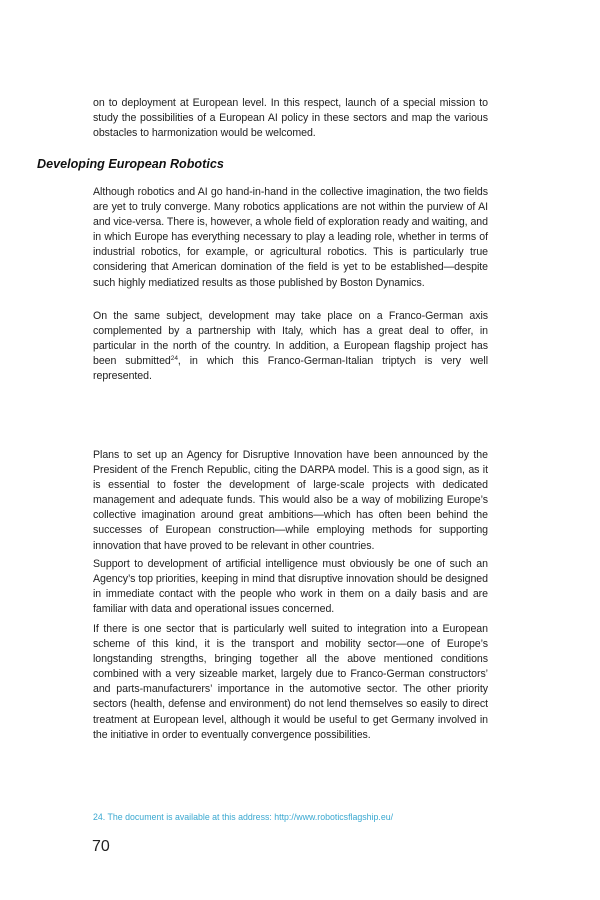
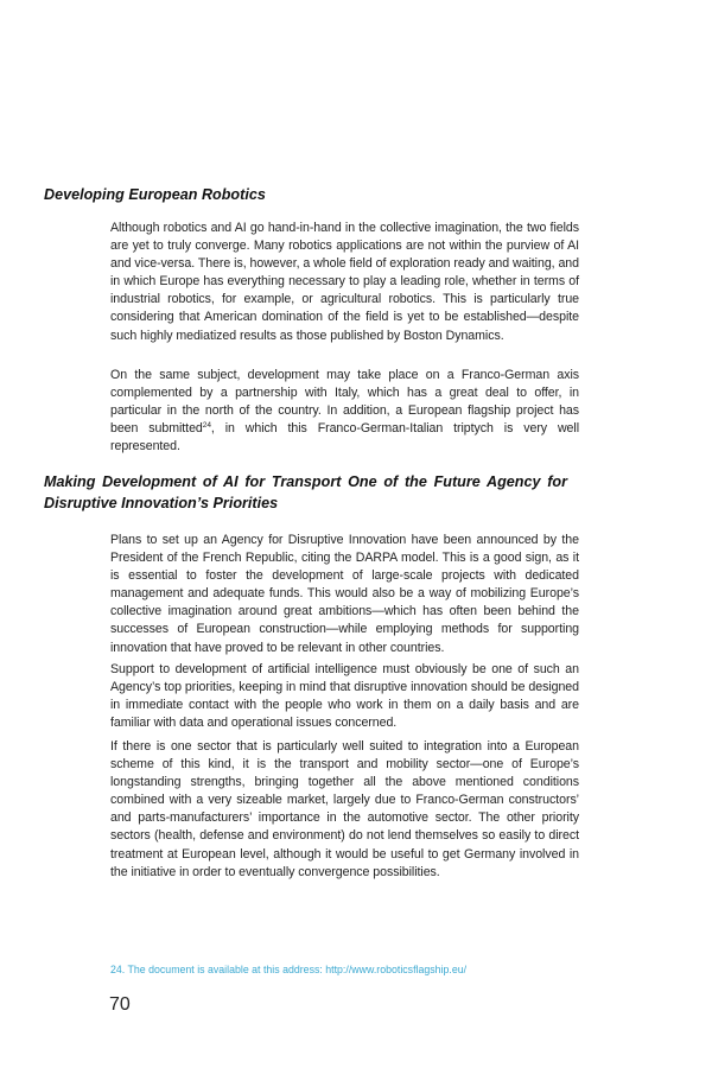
- on to deployment at European level. In this respect, launch of a special mission to study the possibilities of a European AI policy in these sectors and map the various obstacles to harmonization would be welcomed.
  Developing European Robotics
  Although robotics and AI go hand-in-hand in the collective imagination, the two fields are yet to truly converge. Many robotics applications are not within the purview of AI and vice-versa. There is, however, a whole field of exploration ready and waiting, and in which Europe has everything necessary to play a leading role, whether in terms of industrial robotics, for example, or agricultural robotics. This is particularly true considering that American domination of the field is yet to be established—despite such highly mediatized results as those published by Boston Dynamics.
  On the same subject, development may take place on a Franco-German axis complemented by a partnership with Italy, which has a great deal to offer, in particular in the north of the country. In addition, a European flagship project has been submitted , in which this Franco-German-Italian triptych is very well represented.
+ Making Development of AI for Transport One of the Future Agency for Disruptive Innovation’s Priorities
  Plans to set up an Agency for Disruptive Innovation have been announced by the President of the French Republic, citing the DARPA model. This is a good sign, as it is essential to foster the development of large-scale projects with dedicated management and adequate funds. This would also be a way of mobilizing Europe’s collective imagination around great ambitions—which has often been behind the successes of European construction—while employing methods for supporting innovation that have proved to be relevant in other countries.
  Support to development of artificial intelligence must obviously be one of such an Agency’s top priorities, keeping in mind that disruptive innovation should be designed in immediate contact with the people who work in them on a daily basis and are familiar with data and operational issues concerned.
  If there is one sector that is particularly well suited to integration into a European scheme of this kind, it is the transport and mobility sector—one of Europe’s longstanding strengths, bringing together all the above mentioned conditions combined with a very sizeable market, largely due to Franco-German constructors’ and parts-manufacturers’ importance in the automotive sector. The other priority sectors (health, defense and environment) do not lend themselves so easily to direct treatment at European level, although it would be useful to get Germany involved in the initiative in order to eventually convergence possibilities.
  24. The document is available at this address: http://www.roboticsflagship.eu/
  70
